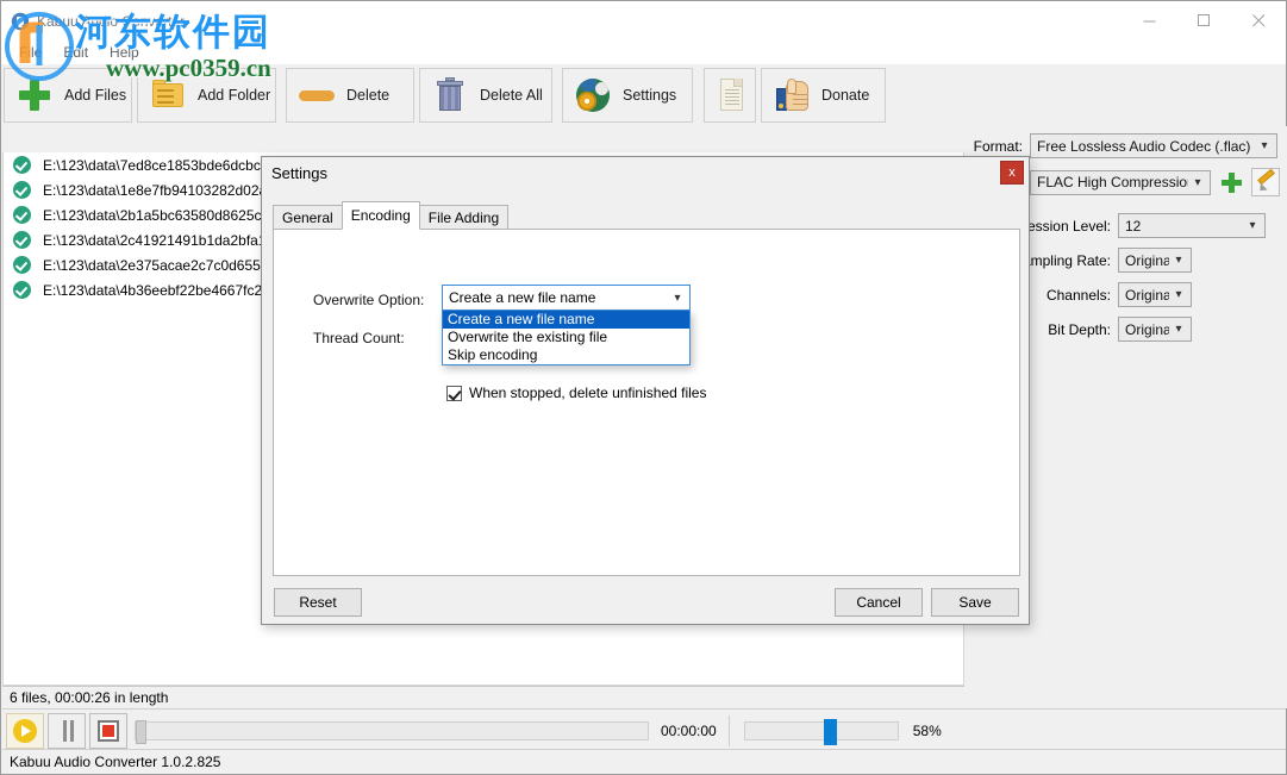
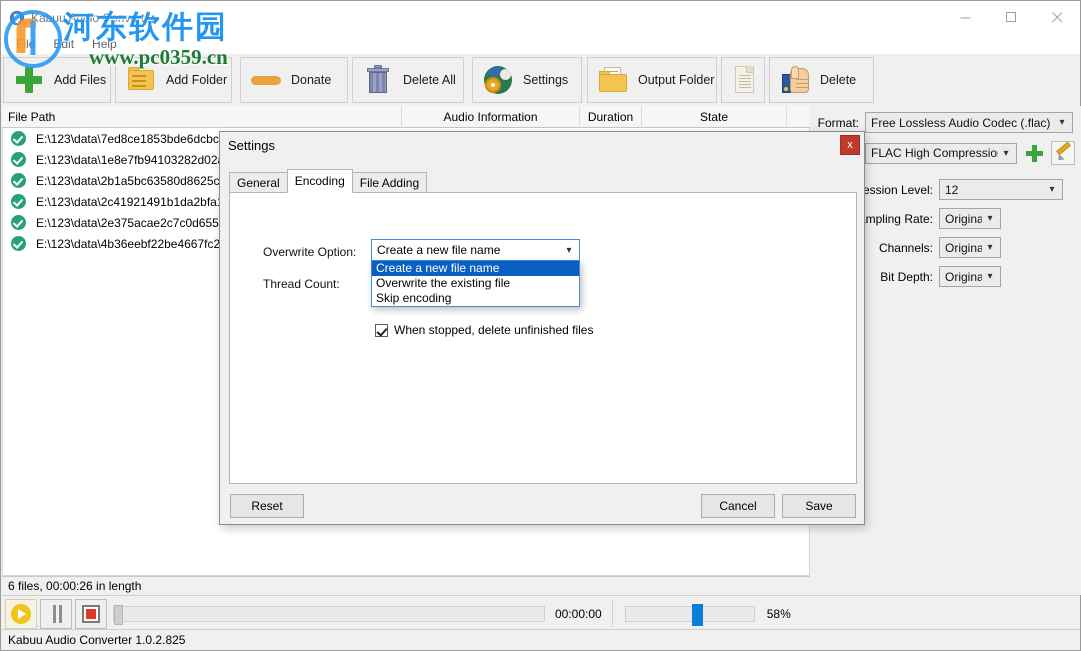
  Kabuu Audio Converter
  File
  Edit
  Help
  Add Files
  Add Folder
- Delete
+ Donate
  Delete All
  Settings
+ Output Folder
- Donate
+ Delete
+ File Path
+ Audio Information
+ Duration
+ State
  E:\123\data\7ed8ce1853bde6dcbc
  E:\123\data\1e8e7fb94103282d02
  E:\123\data\2b1a5bc63580d8625c
  E:\123\data\2c41921491b1da2bfa
  E:\123\data\2e375acae2c7c0d655
  E:\123\data\4b36eebf22be4667fc2
  6 files, 00:00:26 in length
  Format:
  Free Lossless Audio Codec (.flac)
  ▾
  FLAC High Compressio
  ▾
  ession Level:
  12
  ▾
  mpling Rate:
  Origina
  ▾
  Channels:
  Origina
  ▾
  Bit Depth:
  Origina
  ▾
  00:00:00
  58%
  Kabuu Audio Converter 1.0.2.825
  Settings
  x
  General
  Encoding
  File Adding
  Overwrite Option:
  Thread Count:
  Create a new file name
  ▾
  Create a new file name
  Overwrite the existing file
  Skip encoding
  When stopped, delete unfinished files
  Reset
  Cancel
  Save
  河东软件园
  www.pc0359.cn
